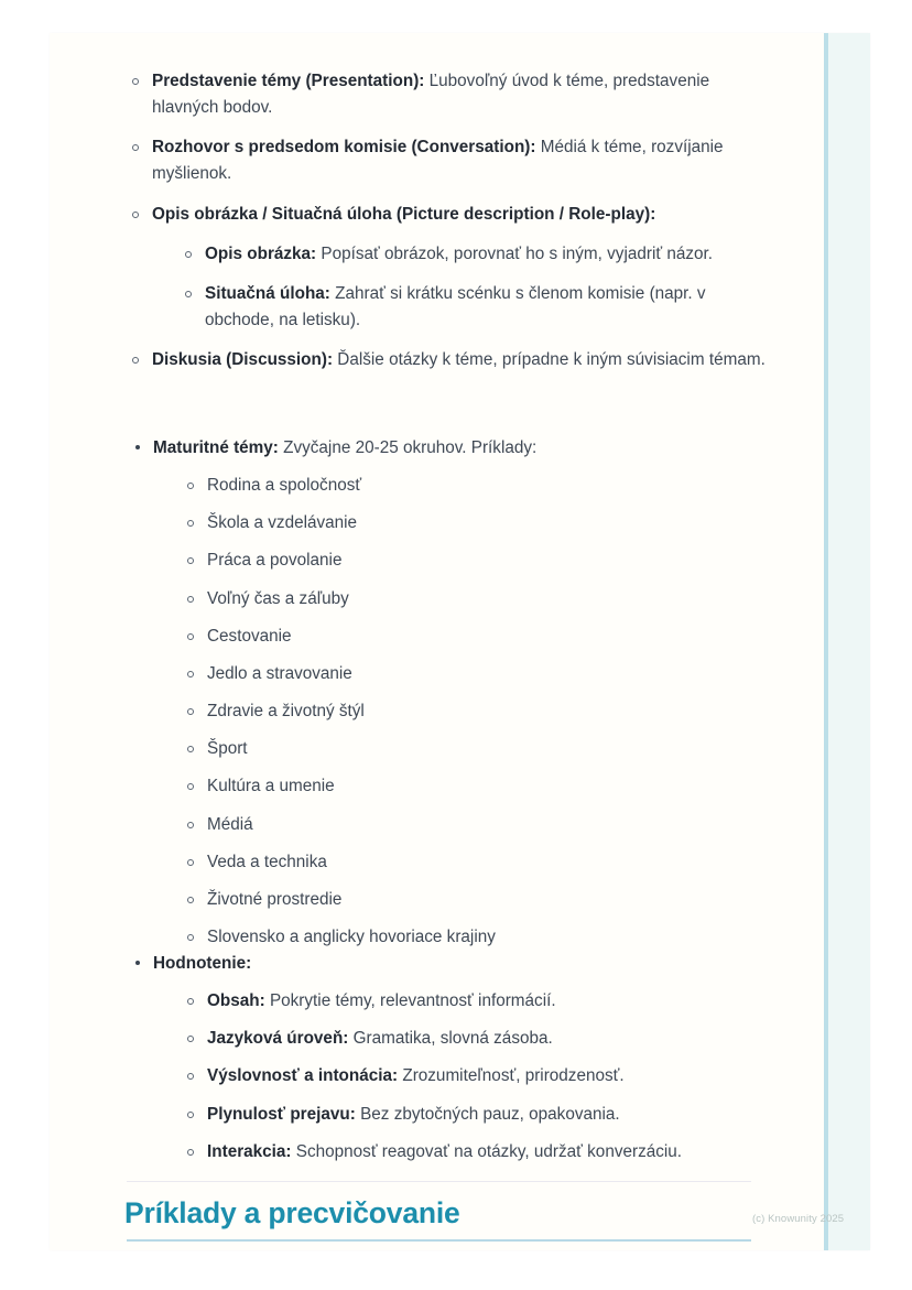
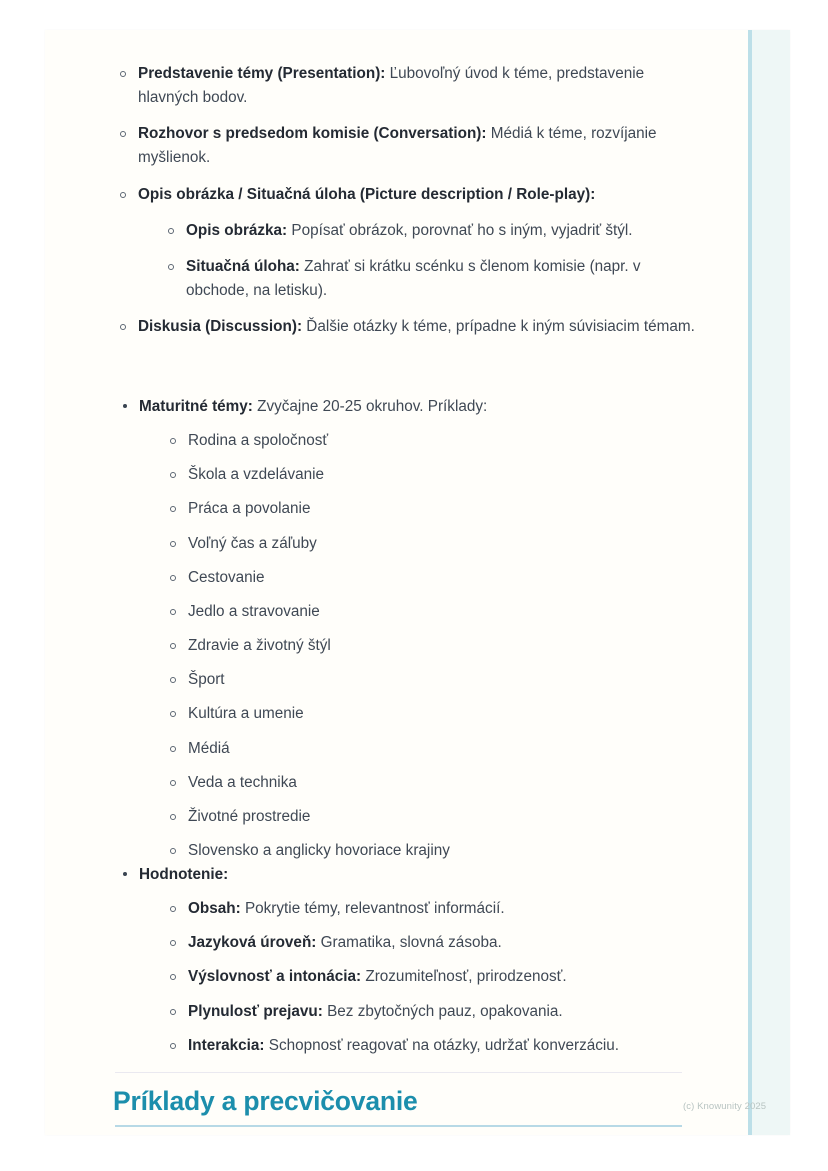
  Predstavenie témy (Presentation): Ľubovoľný úvod k téme, predstavenie hlavných bodov.
  Rozhovor s predsedom komisie (Conversation): Médiá k téme, rozvíjanie myšlienok.
  Opis obrázka / Situačná úloha (Picture description / Role-play):
- Opis obrázka: Popísať obrázok, porovnať ho s iným, vyjadriť názor.
+ Opis obrázka: Popísať obrázok, porovnať ho s iným, vyjadriť štýl.
  Situačná úloha: Zahrať si krátku scénku s členom komisie (napr. v obchode, na letisku).
  Diskusia (Discussion): Ďalšie otázky k téme, prípadne k iným súvisiacim témam.
  Maturitné témy: Zvyčajne 20-25 okruhov. Príklady:
  Rodina a spoločnosť
  Škola a vzdelávanie
  Práca a povolanie
  Voľný čas a záľuby
  Cestovanie
  Jedlo a stravovanie
  Zdravie a životný štýl
  Šport
  Kultúra a umenie
  Médiá
  Veda a technika
  Životné prostredie
  Slovensko a anglicky hovoriace krajiny
  Hodnotenie:
  Obsah: Pokrytie témy, relevantnosť informácií.
  Jazyková úroveň: Gramatika, slovná zásoba.
  Výslovnosť a intonácia: Zrozumiteľnosť, prirodzenosť.
  Plynulosť prejavu: Bez zbytočných pauz, opakovania.
  Interakcia: Schopnosť reagovať na otázky, udržať konverzáciu.
  Príklady a precvičovanie
  (c) Knowunity 2025
